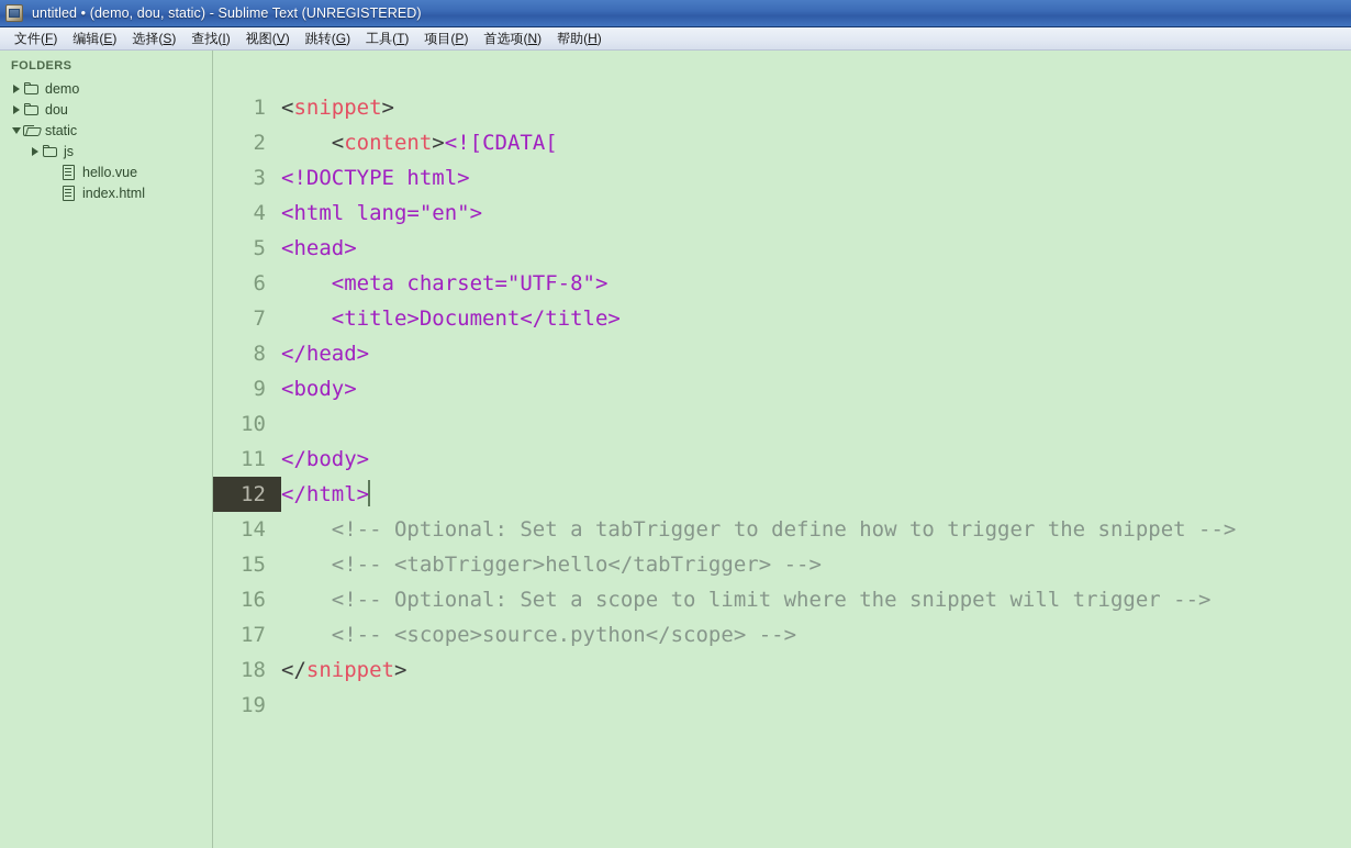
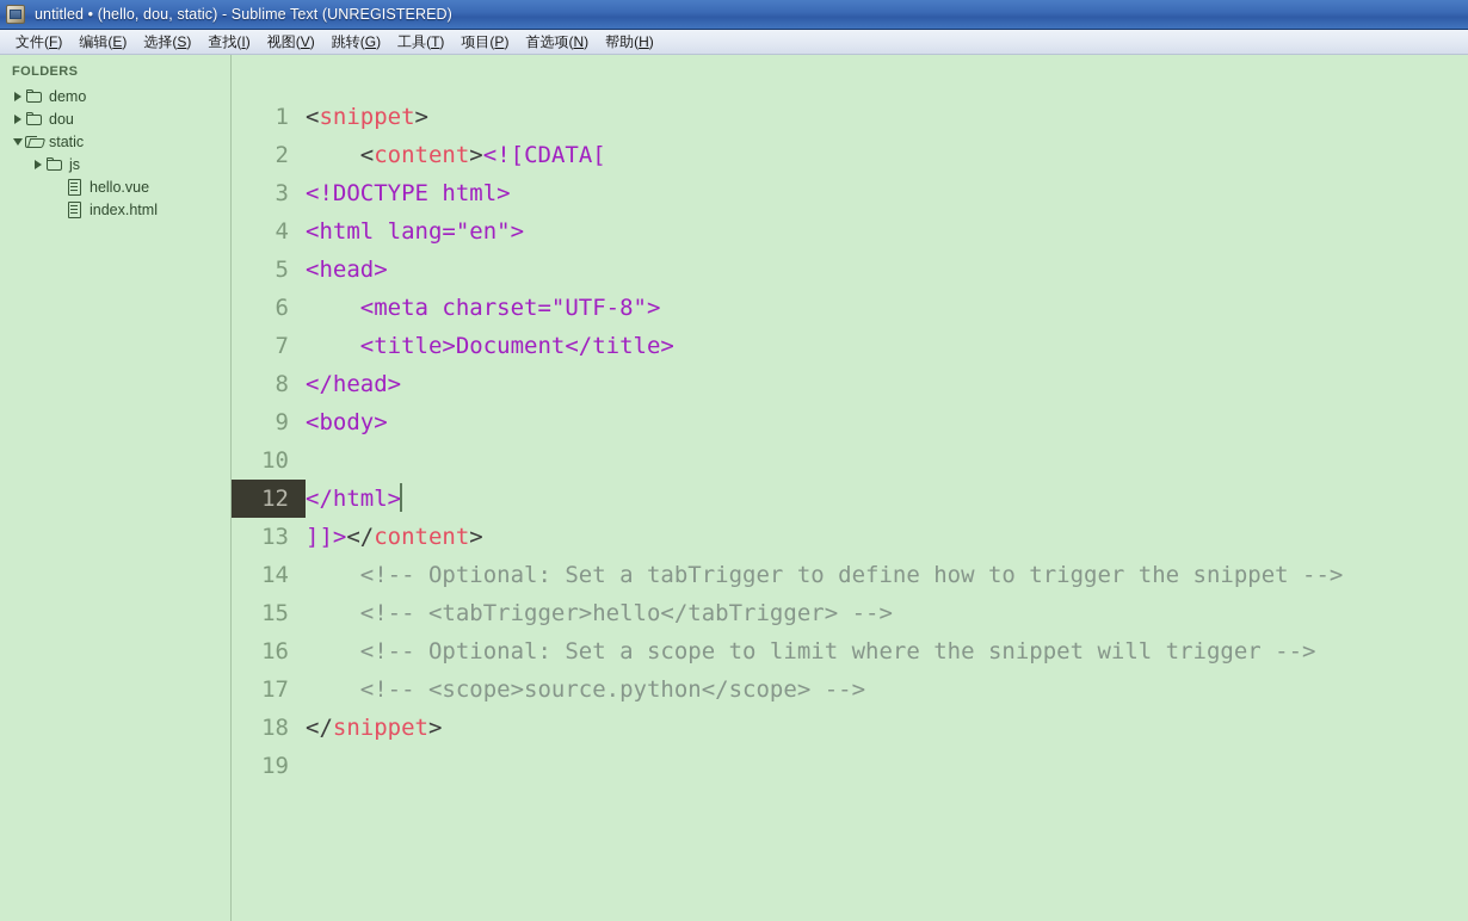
- untitled • (demo, dou, static) - Sublime Text (UNREGISTERED)
+ untitled • (hello, dou, static) - Sublime Text (UNREGISTERED)
  文件(F)
  编辑(E)
  选择(S)
  查找(I)
  视图(V)
  跳转(G)
  工具(T)
  项目(P)
  首选项(N)
  帮助(H)
  FOLDERS
  demo
  dou
  static
  js
  hello.vue
  index.html
  1
  <snippet>
  2
  <content><![CDATA[
  3
  <!DOCTYPE html>
  4
  <html lang="en">
  5
  <head>
  6
  <meta charset="UTF-8">
  7
  <title>Document</title>
  8
  </head>
  9
  <body>
  10
- 11
- </body>
  12
  </html>
+ 13
+ ]]></content>
  14
  <!-- Optional: Set a tabTrigger to define how to trigger the snippet -->
  15
  <!-- <tabTrigger>hello</tabTrigger> -->
  16
  <!-- Optional: Set a scope to limit where the snippet will trigger -->
  17
  <!-- <scope>source.python</scope> -->
  18
  </snippet>
  19
